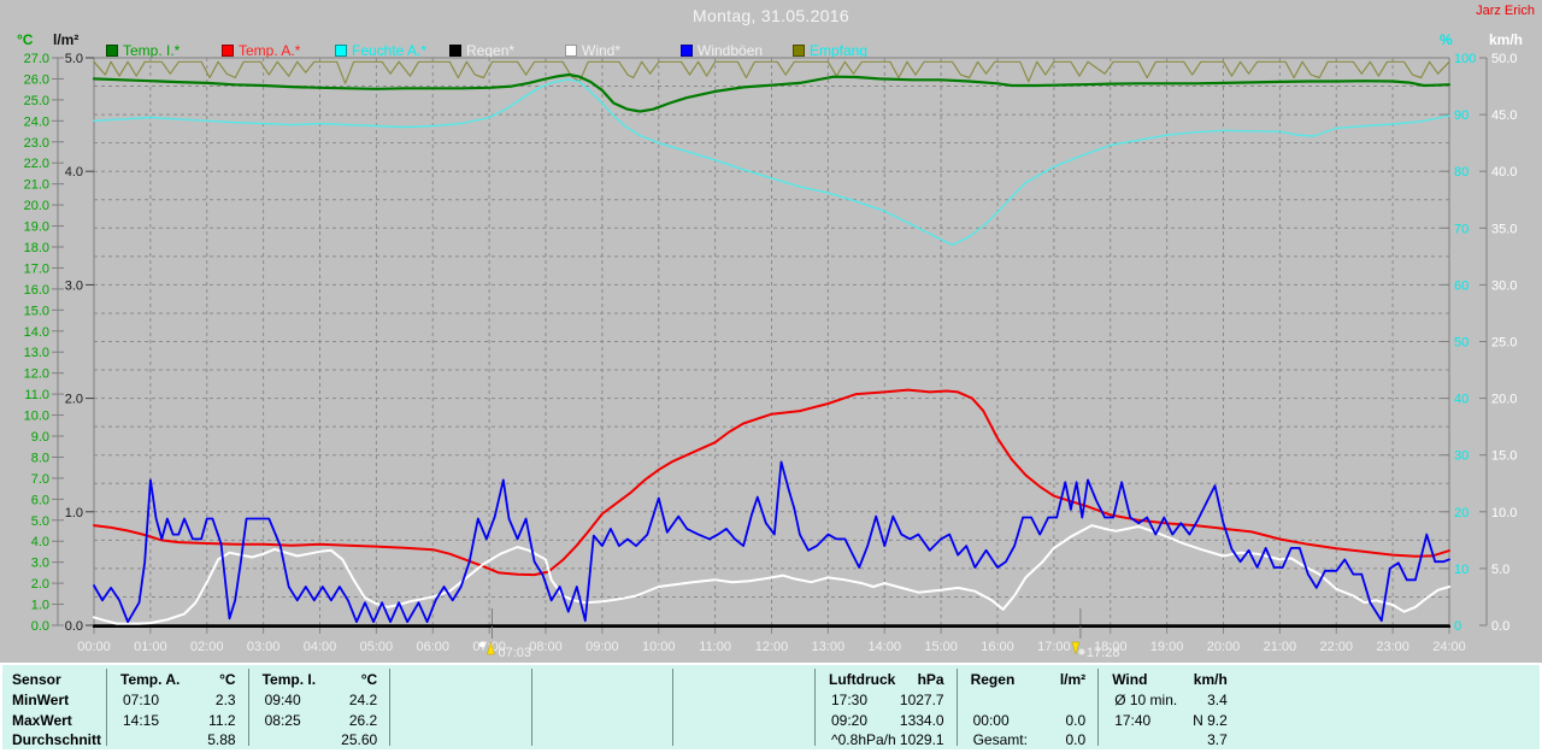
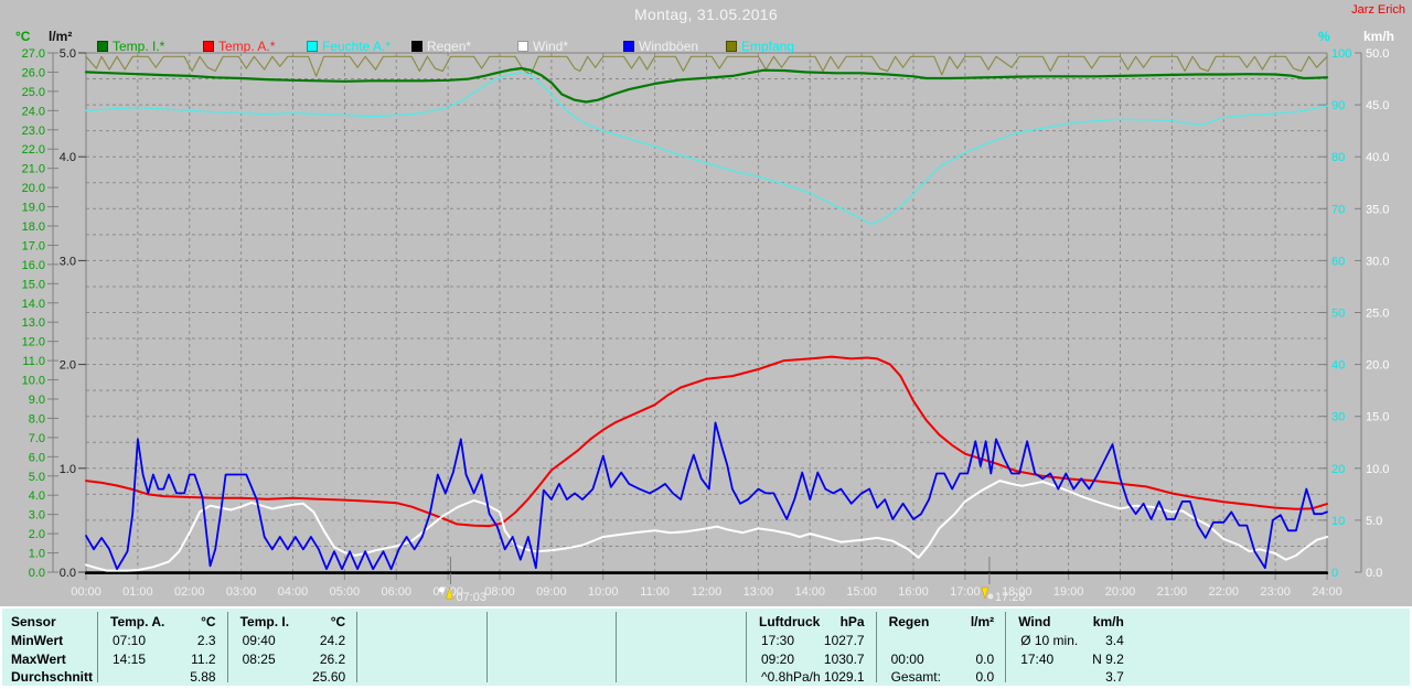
  Montag, 31.05.2016
  Jarz Erich
  °C
  l/m²
  %
  km/h
  Temp. I.*
  Temp. A.*
  Feuchte A.*
  Regen*
  Wind*
  Windböen
  Empfang
  0.0
  1.0
  2.0
  3.0
  4.0
  5.0
  6.0
  7.0
  8.0
  9.0
  10.0
  11.0
  12.0
  13.0
  14.0
  15.0
  16.0
  17.0
  18.0
  19.0
  20.0
  21.0
  22.0
  23.0
  24.0
  25.0
  26.0
  27.0
  0.0
  1.0
  2.0
  3.0
  4.0
  5.0
  0
  10
  20
  30
  40
  50
  60
  70
  80
  90
  100
  0.0
  5.0
  10.0
  15.0
  20.0
  25.0
  30.0
  35.0
  40.0
  45.0
  50.0
  00:00
  01:00
  02:00
  03:00
  04:00
  05:00
  06:00
  08:00
  09:00
  10:00
  11:00
  12:00
  13:00
  14:00
  15:00
  16:00
  17:00
  18:00
  19:00
  20:00
  21:00
  22:00
  23:00
  24:00
  07:03
  17:28
  Sensor
  MinWert
  MaxWert
  Durchschnitt
  Temp. A.
  °C
  07:10
  2.3
  14:15
  11.2
  5.88
  Temp. I.
  °C
  09:40
  24.2
  08:25
  26.2
  25.60
  Luftdruck
  hPa
  17:30
  1027.7
  09:20
- 1334.0
+ 1030.7
  ^0.8hPa/h
  1029.1
  Regen
  l/m²
  00:00
  0.0
  Gesamt:
  0.0
  Wind
  km/h
  Ø 10 min.
  3.4
  17:40
  N 9.2
  3.7
